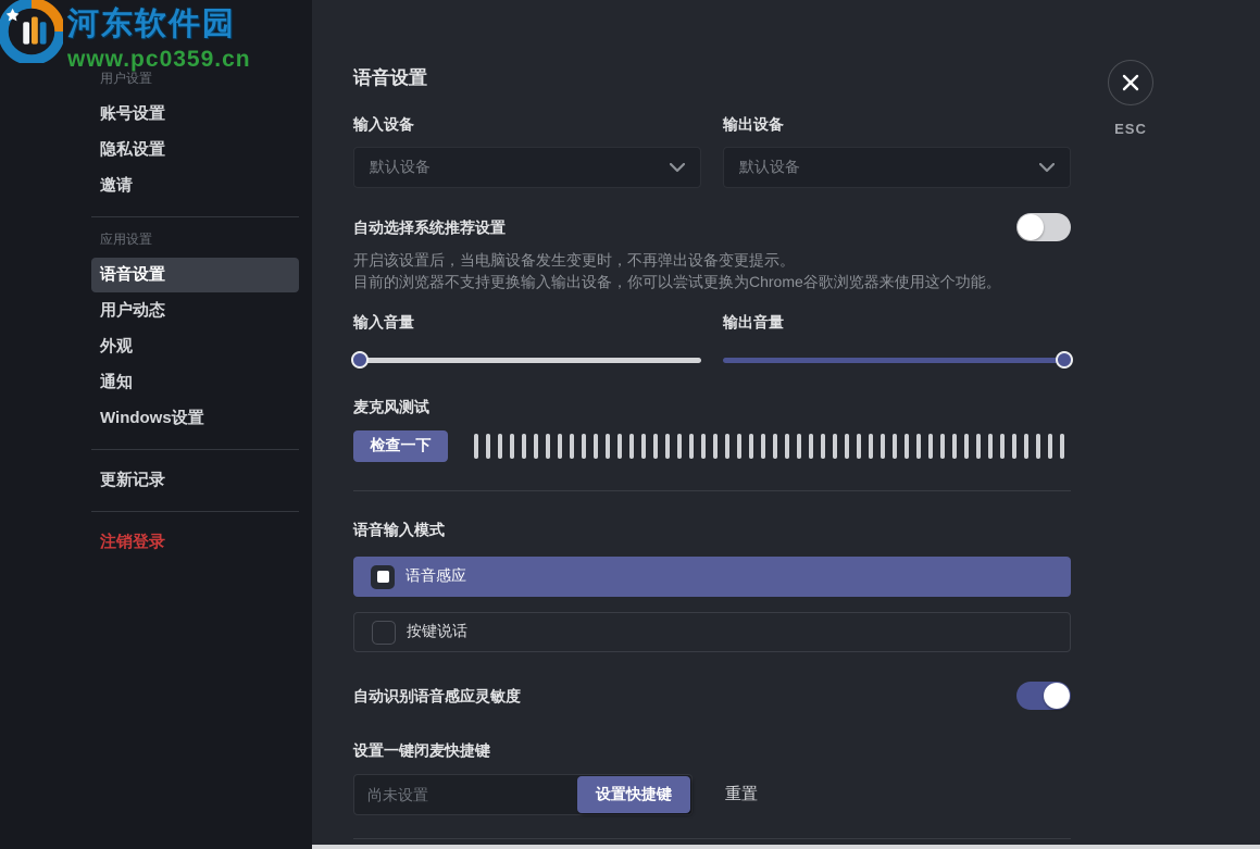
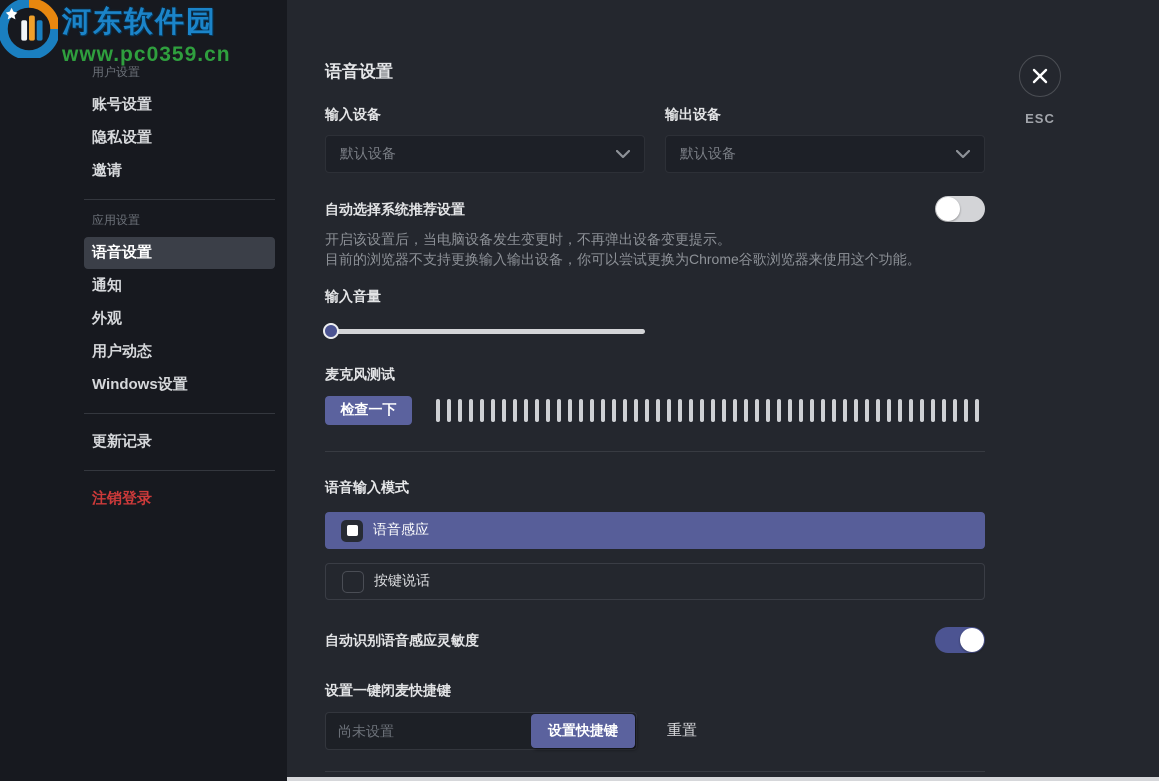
  河东软件园
  www.pc0359.cn
  用户设置
  账号设置
  隐私设置
  邀请
  应用设置
  语音设置
- 用户动态
+ 通知
  外观
- 通知
+ 用户动态
  Windows设置
  更新记录
  注销登录
  ESC
  语音设置
  输入设备
  默认设备
  输出设备
  默认设备
  自动选择系统推荐设置
  开启该设置后，当电脑设备发生变更时，不再弹出设备变更提示。
  目前的浏览器不支持更换输入输出设备，你可以尝试更换为Chrome谷歌浏览器来使用这个功能。
  输入音量
- 输出音量
  麦克风测试
  检查一下
  语音输入模式
  语音感应
  按键说话
  自动识别语音感应灵敏度
  设置一键闭麦快捷键
  尚未设置
  设置快捷键
  重置
